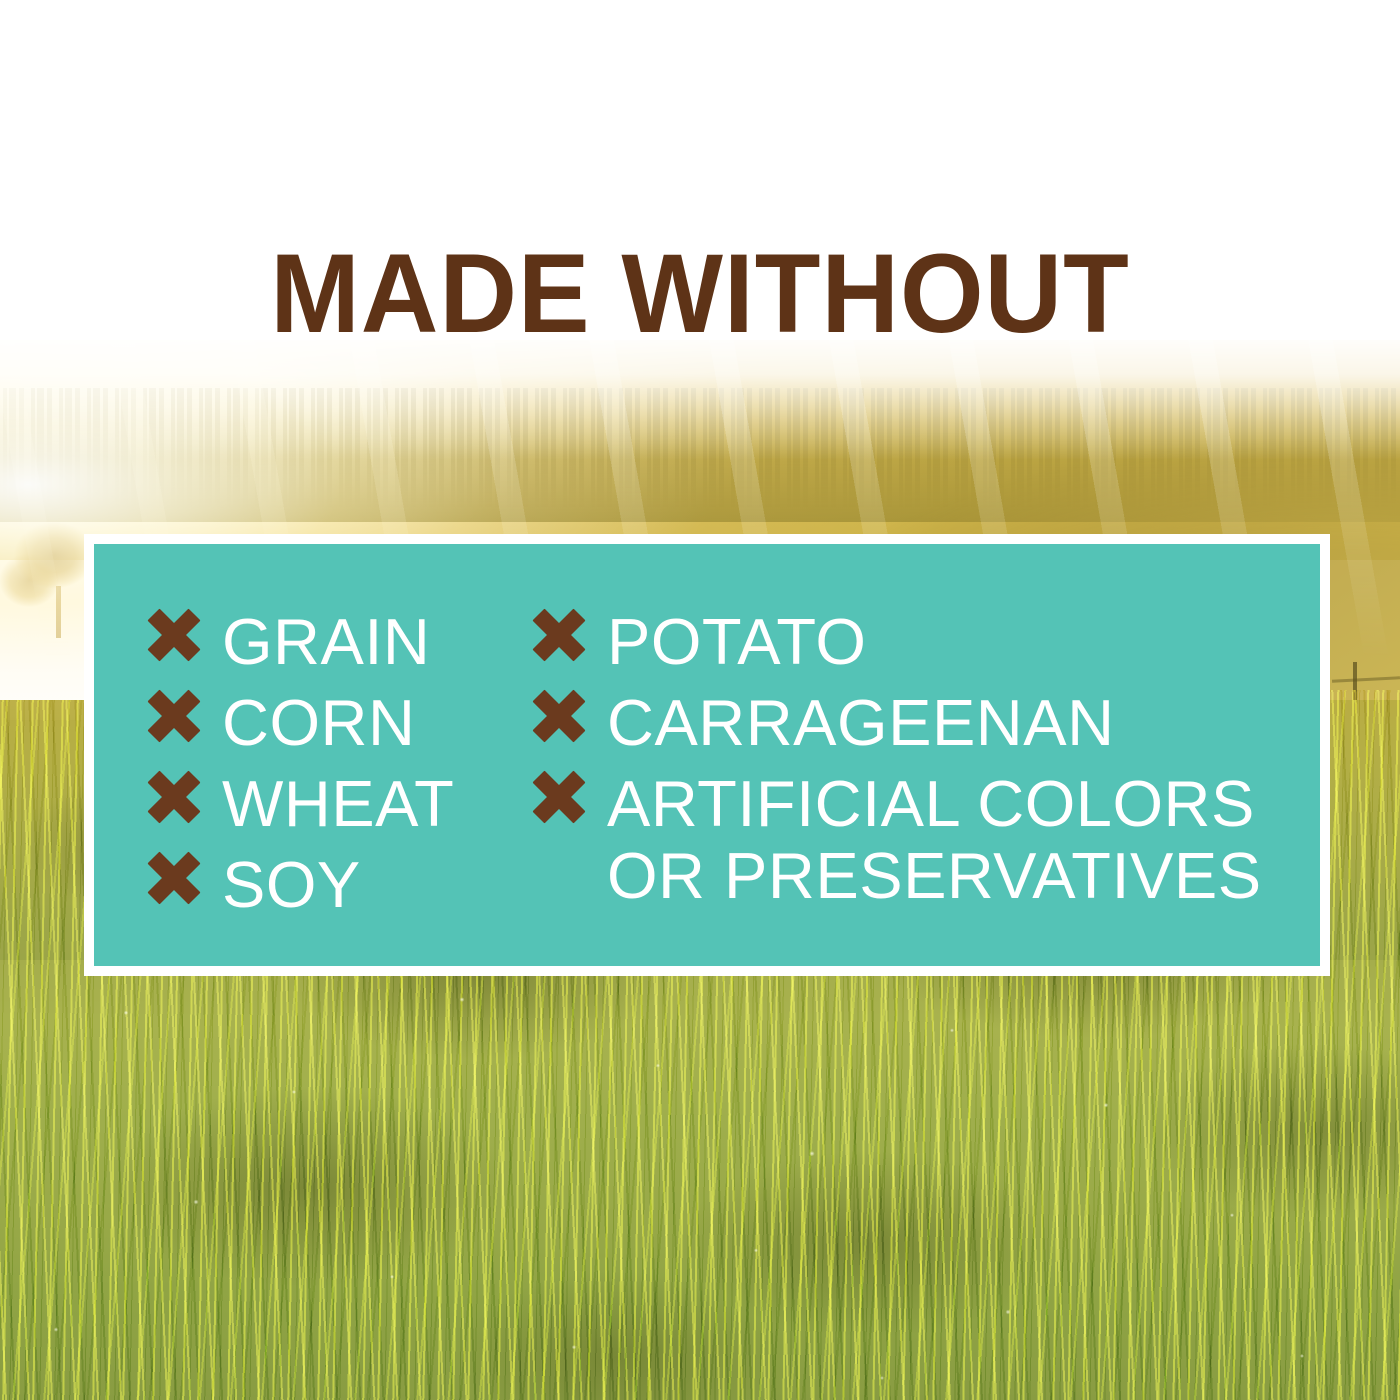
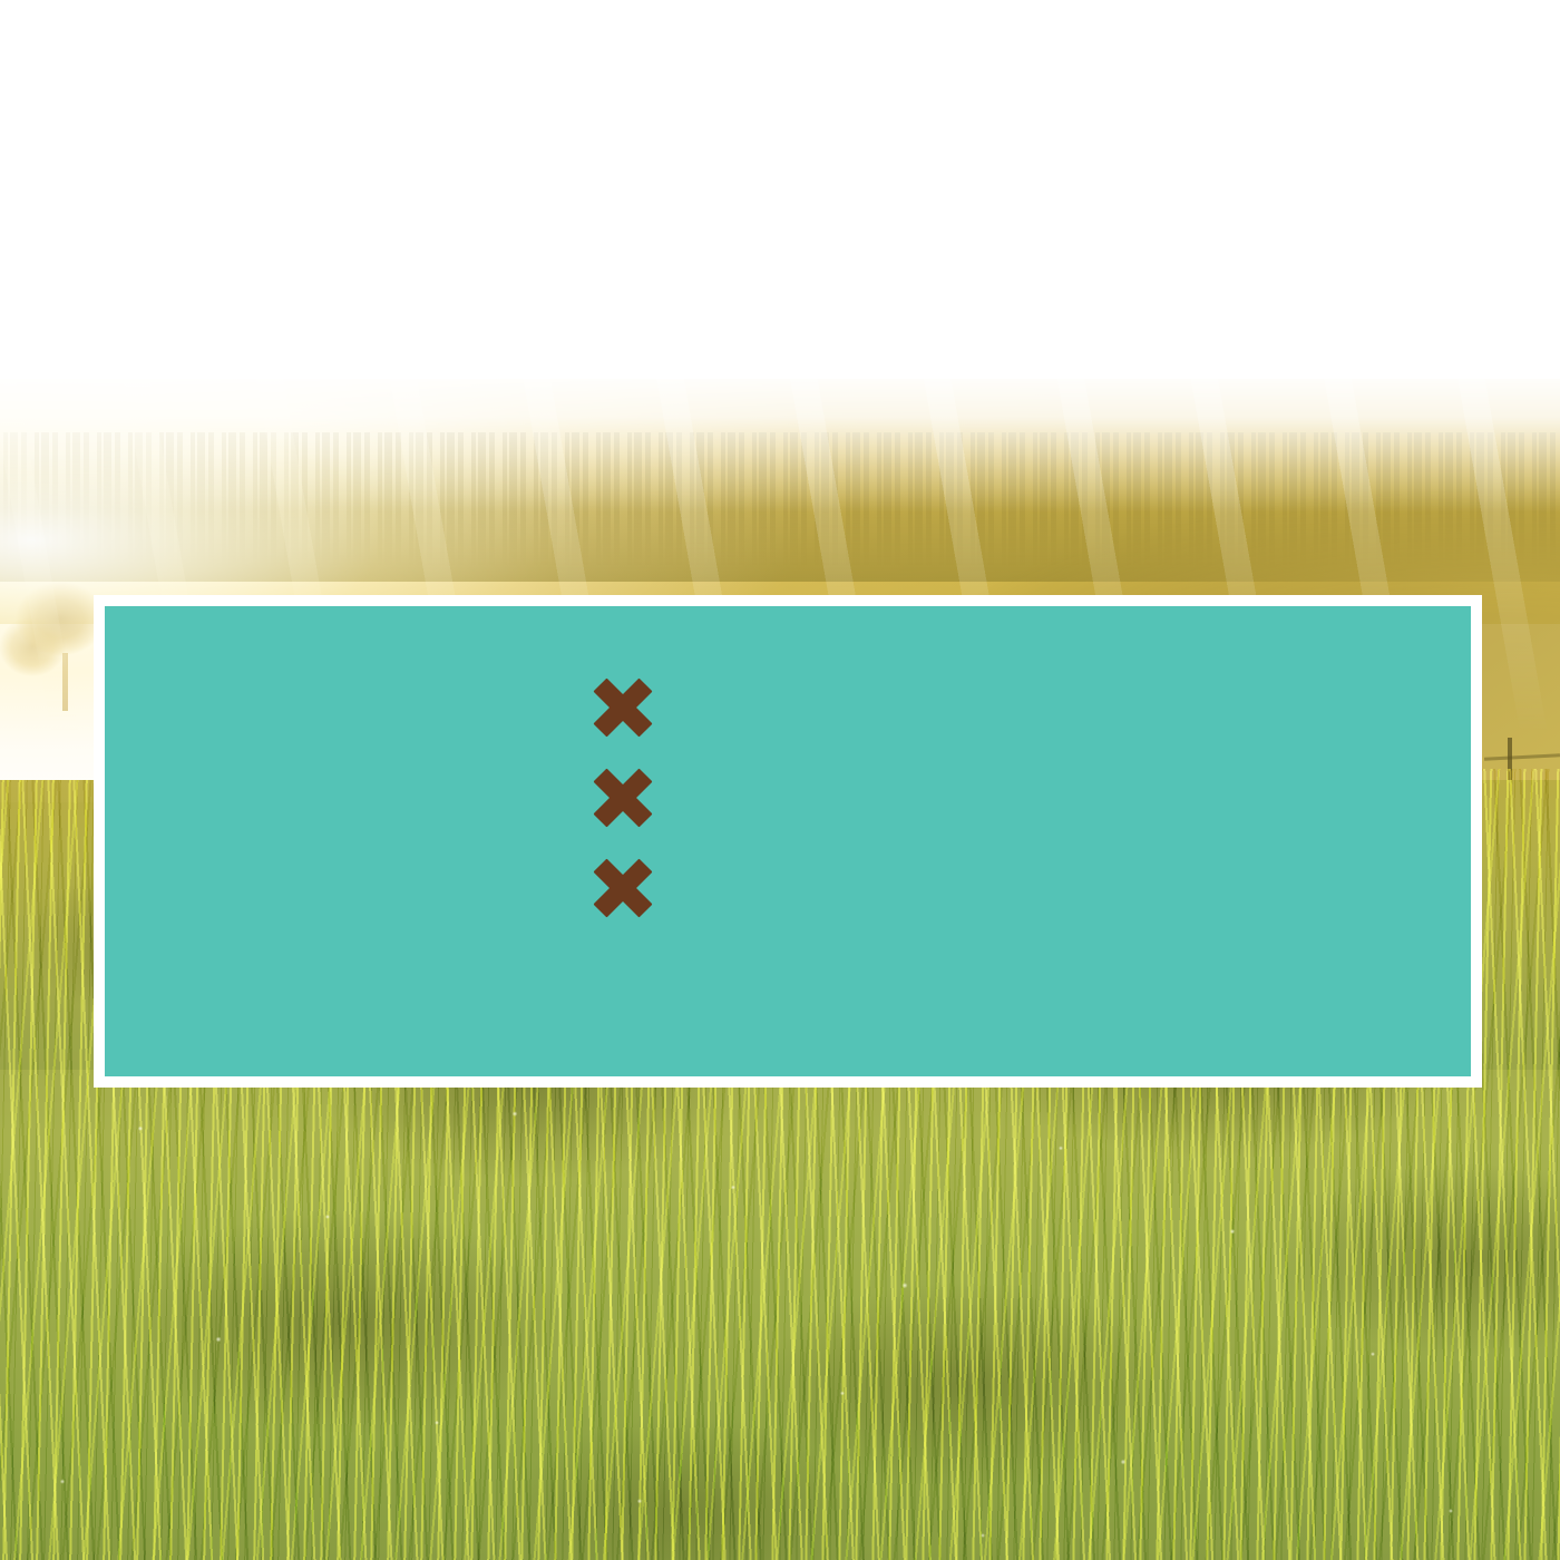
- MADE WITHOUT
- GRAIN
- CORN
- WHEAT
- SOY
- POTATO
- CARRAGEENAN
- ARTIFICIAL COLORS OR PRESERVATIVES
